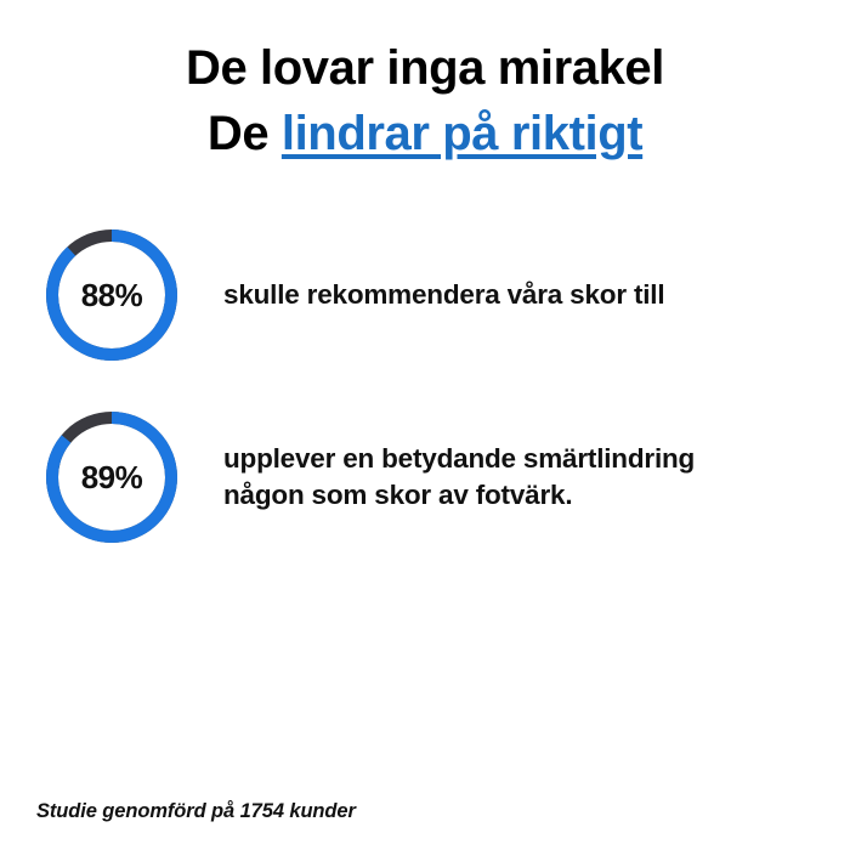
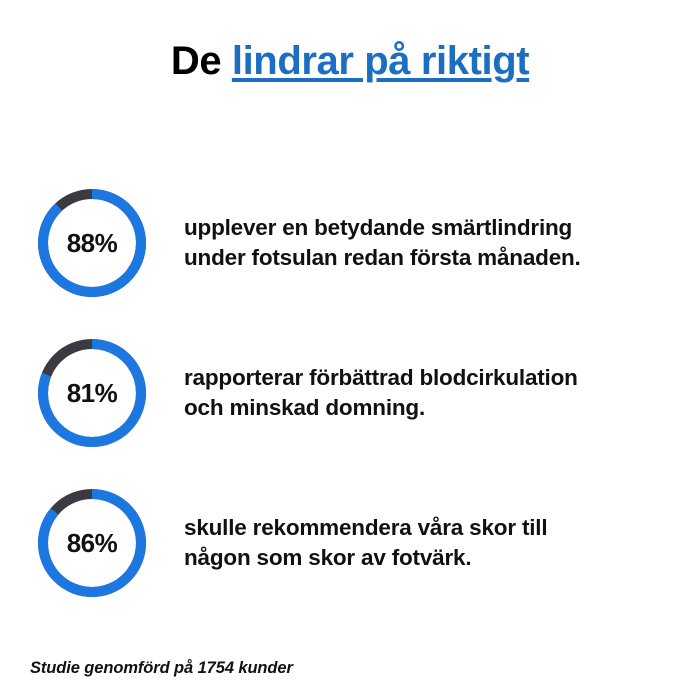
- De lovar inga mirakel
  De lindrar på riktigt
  88%
- skulle rekommendera våra skor till
+ upplever en betydande smärtlindring
+ under fotsulan redan första månaden.
+ 81%
+ rapporterar förbättrad blodcirkulation
+ och minskad domning.
- 89%
+ 86%
- upplever en betydande smärtlindring
+ skulle rekommendera våra skor till
  någon som skor av fotvärk.
  Studie genomförd på 1754 kunder
